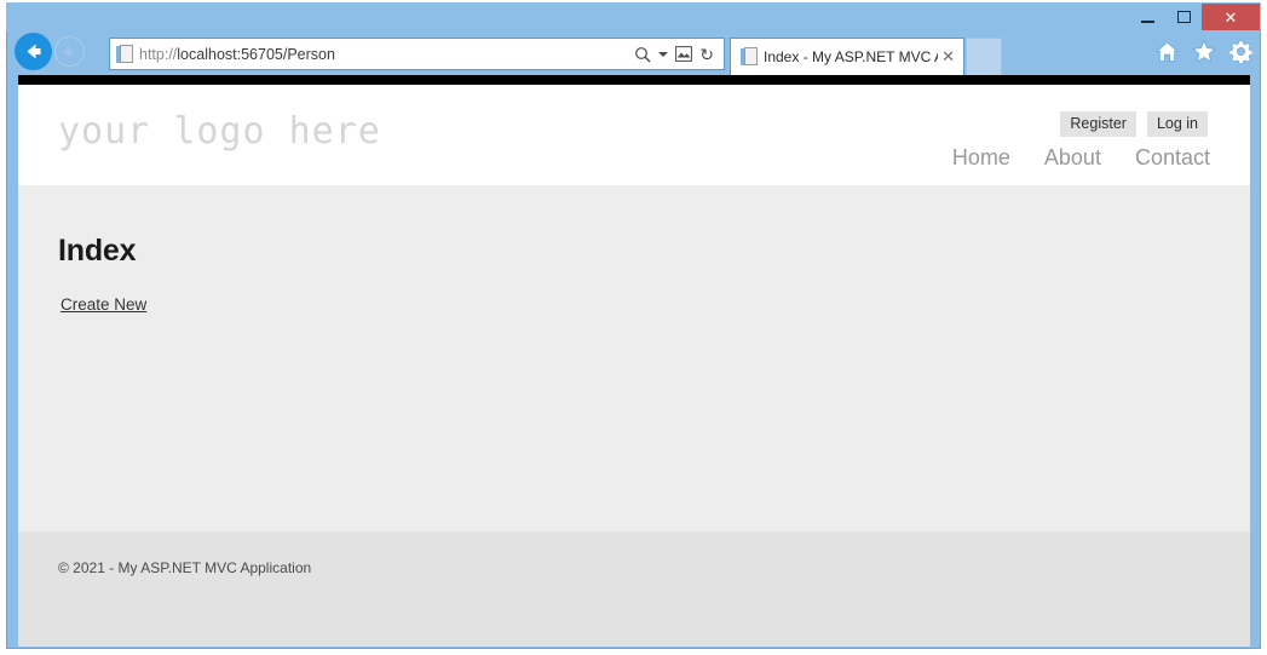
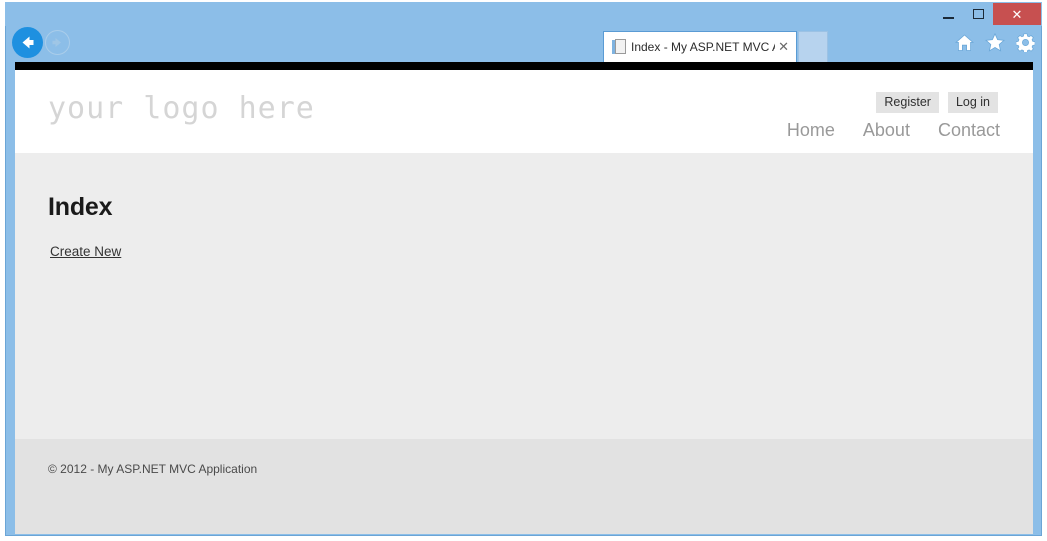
  ✕
- http://localhost:56705/Person
- ↻
  Index - My ASP.NET MVC
  ✕
  your logo here
  Register
  Log in
  Home
  About
  Contact
  Index
  Create New
- © 2021 - My ASP.NET MVC Application
+ © 2012 - My ASP.NET MVC Application
